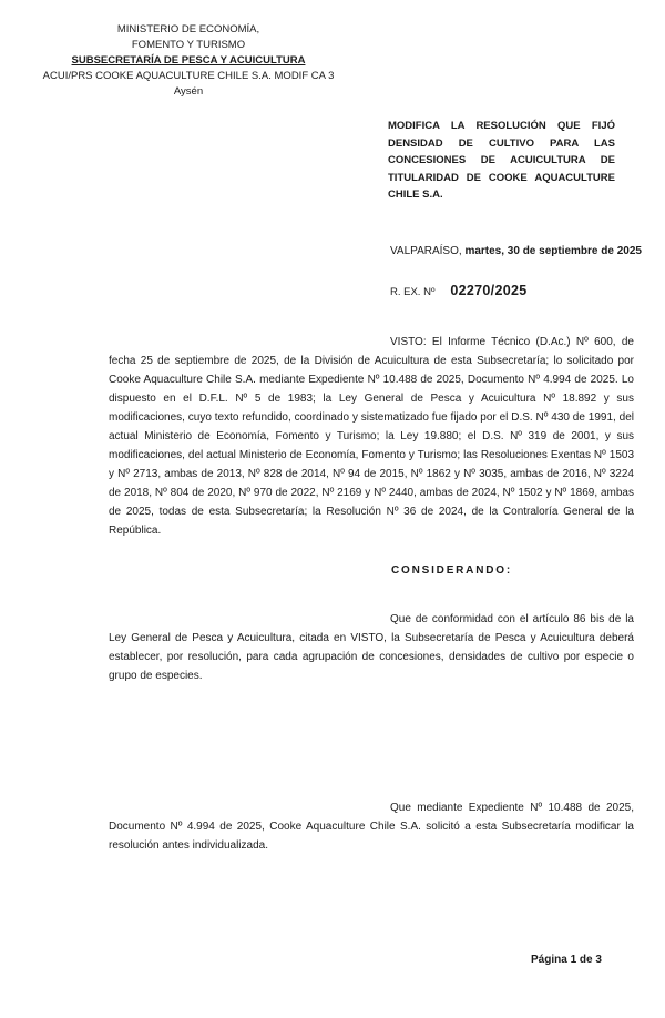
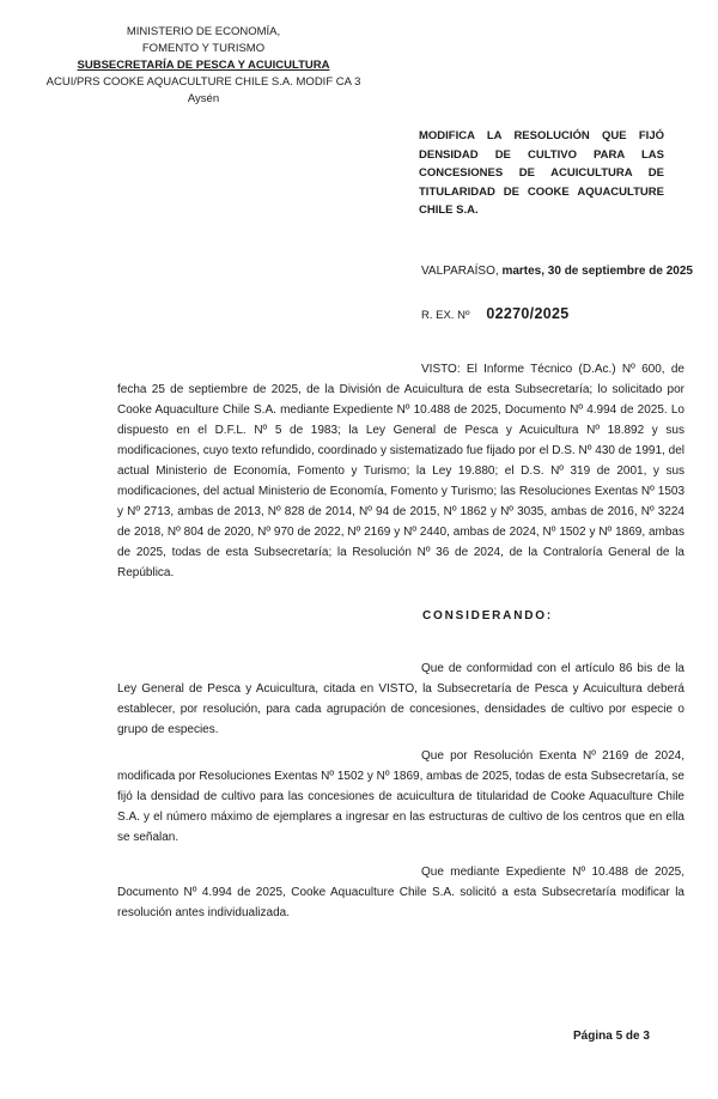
  MINISTERIO DE ECONOMÍA,
  FOMENTO Y TURISMO
  SUBSECRETARÍA DE PESCA Y ACUICULTURA
  ACUI/PRS COOKE AQUACULTURE CHILE S.A. MODIF CA 3
  Aysén
  MODIFICA LA RESOLUCIÓN QUE FIJÓ DENSIDAD DE CULTIVO PARA LAS CONCESIONES DE ACUICULTURA DE TITULARIDAD DE COOKE AQUACULTURE CHILE S.A.
  VALPARAÍSO, martes, 30 de septiembre de 2025
  R. EX. Nº
  02270/2025
  VISTO: El Informe Técnico (D.Ac.) Nº 600, de fecha 25 de septiembre de 2025, de la División de Acuicultura de esta Subsecretaría; lo solicitado por Cooke Aquaculture Chile S.A. mediante Expediente Nº 10.488 de 2025, Documento Nº 4.994 de 2025. Lo dispuesto en el D.F.L. Nº 5 de 1983; la Ley General de Pesca y Acuicultura Nº 18.892 y sus modificaciones, cuyo texto refundido, coordinado y sistematizado fue fijado por el D.S. Nº 430 de 1991, del actual Ministerio de Economía, Fomento y Turismo; la Ley 19.880; el D.S. Nº 319 de 2001, y sus modificaciones, del actual Ministerio de Economía, Fomento y Turismo; las Resoluciones Exentas Nº 1503 y Nº 2713, ambas de 2013, Nº 828 de 2014, Nº 94 de 2015, Nº 1862 y Nº 3035, ambas de 2016, Nº 3224 de 2018, Nº 804 de 2020, Nº 970 de 2022, Nº 2169 y Nº 2440, ambas de 2024, Nº 1502 y Nº 1869, ambas de 2025, todas de esta Subsecretaría; la Resolución Nº 36 de 2024, de la Contraloría General de la República.
  CONSIDERANDO:
  Que de conformidad con el artículo 86 bis de la Ley General de Pesca y Acuicultura, citada en VISTO, la Subsecretaría de Pesca y Acuicultura deberá establecer, por resolución, para cada agrupación de concesiones, densidades de cultivo por especie o grupo de especies.
+ Que por Resolución Exenta Nº 2169 de 2024, modificada por Resoluciones Exentas Nº 1502 y Nº 1869, ambas de 2025, todas de esta Subsecretaría, se fijó la densidad de cultivo para las concesiones de acuicultura de titularidad de Cooke Aquaculture Chile S.A. y el número máximo de ejemplares a ingresar en las estructuras de cultivo de los centros que en ella se señalan.
  Que mediante Expediente Nº 10.488 de 2025, Documento Nº 4.994 de 2025, Cooke Aquaculture Chile S.A. solicitó a esta Subsecretaría modificar la resolución antes individualizada.
- Página 1 de 3
+ Página 5 de 3
